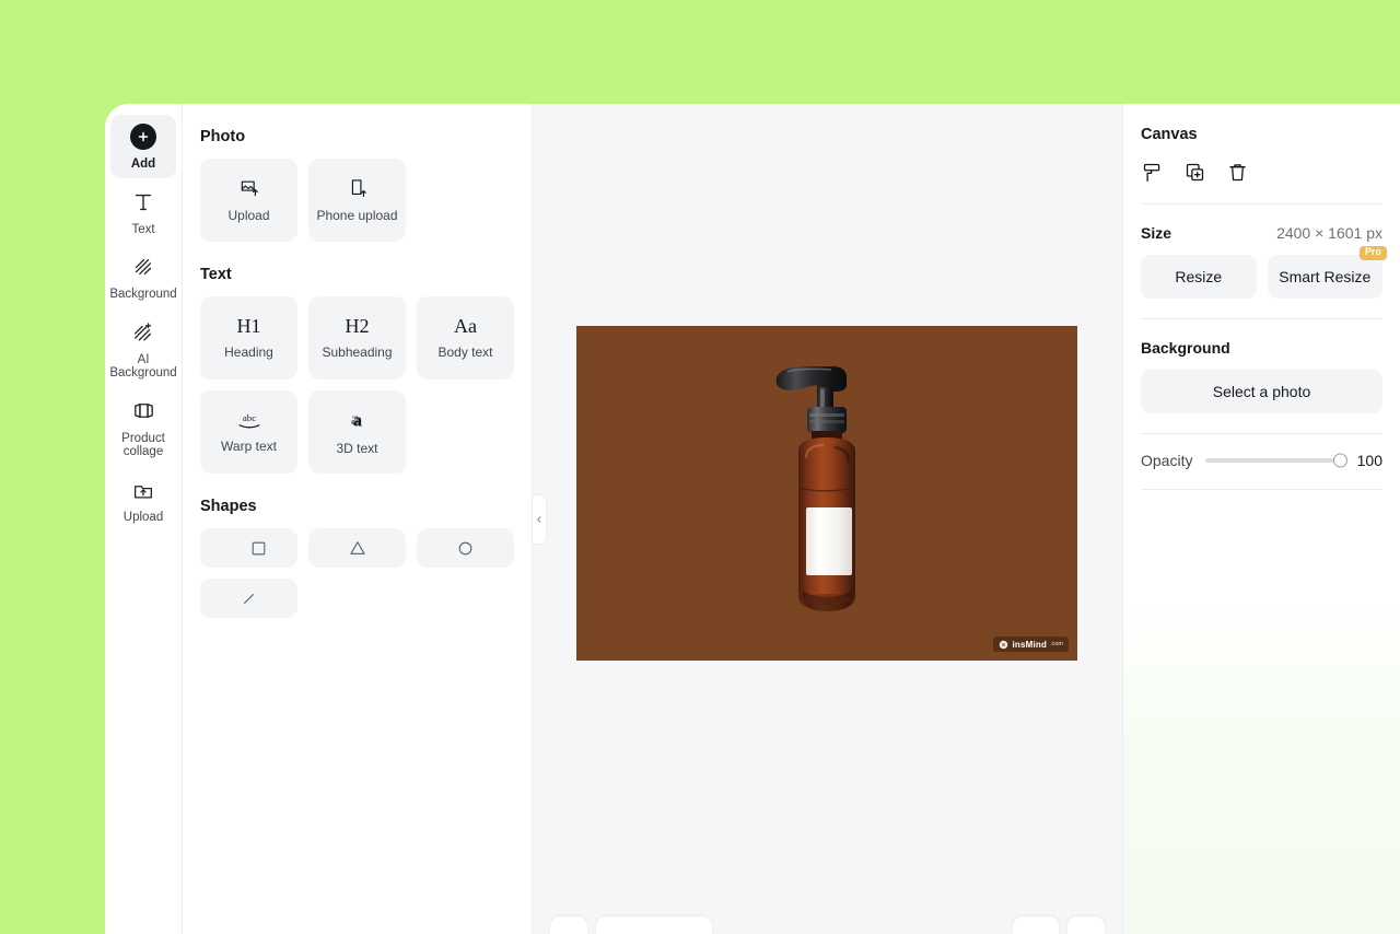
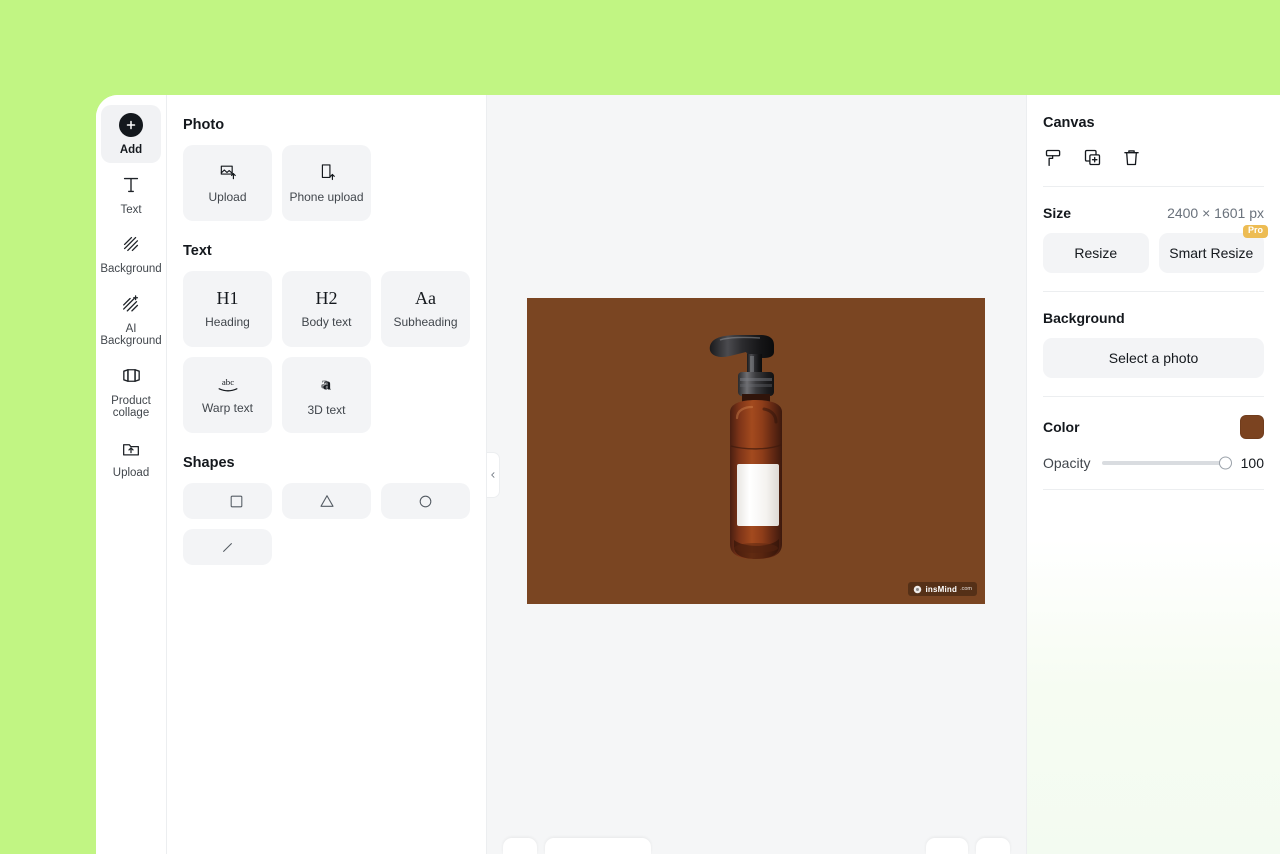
  Add
  Text
  Background
  AI Background
  Product collage
  Upload
  Photo
  Upload
  Phone upload
  Text
  H1
  Heading
  H2
- Subheading
+ Body text
  Aa
- Body text
+ Subheading
  abc
  Warp text
  a
  3D text
  Shapes
  insMind
  Canvas
  Size
  2400 × 1601 px
  Resize
  Smart Resize
  Pro
  Background
  Select a photo
+ Color
  Opacity
  100
